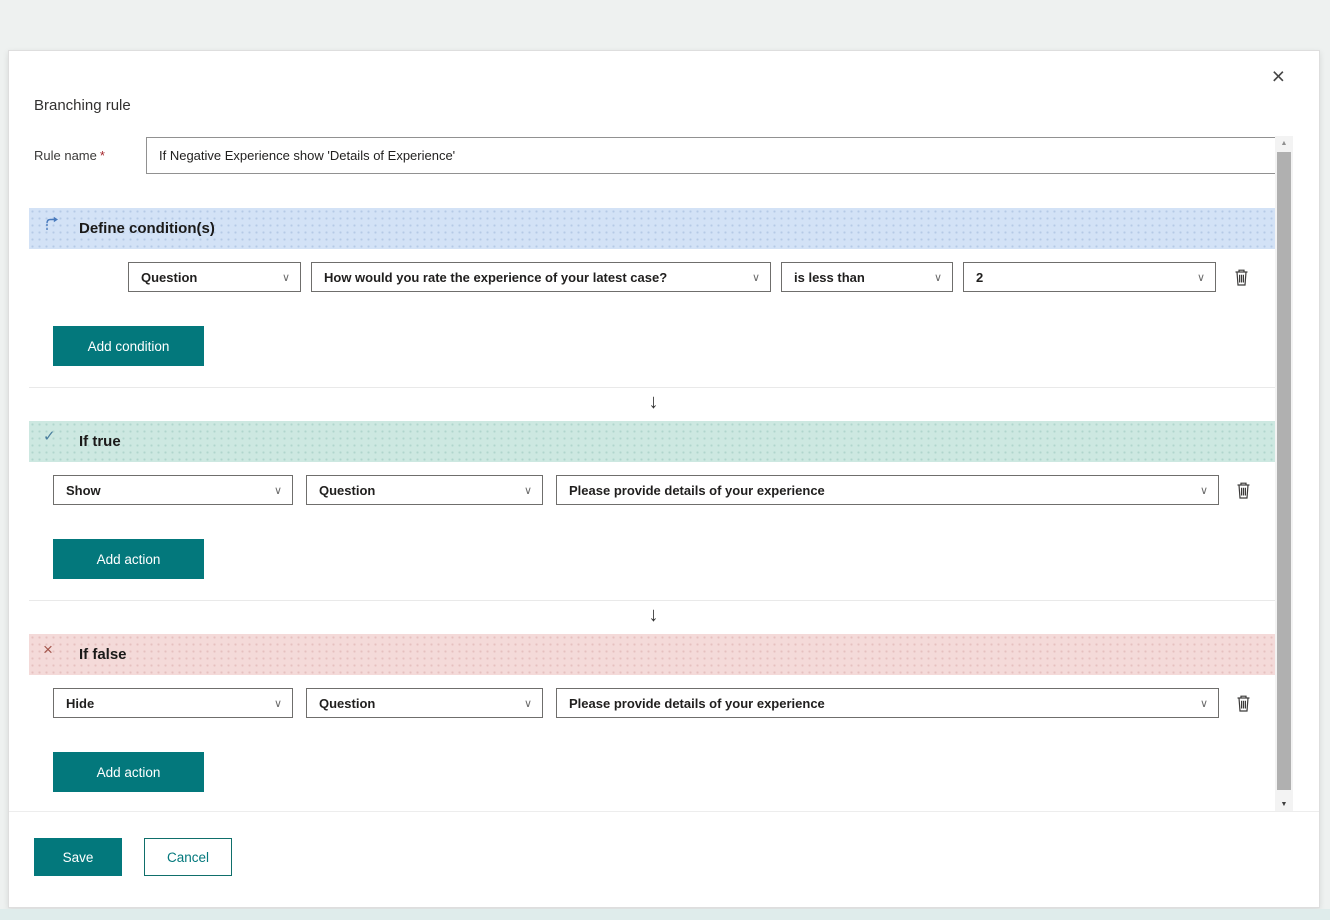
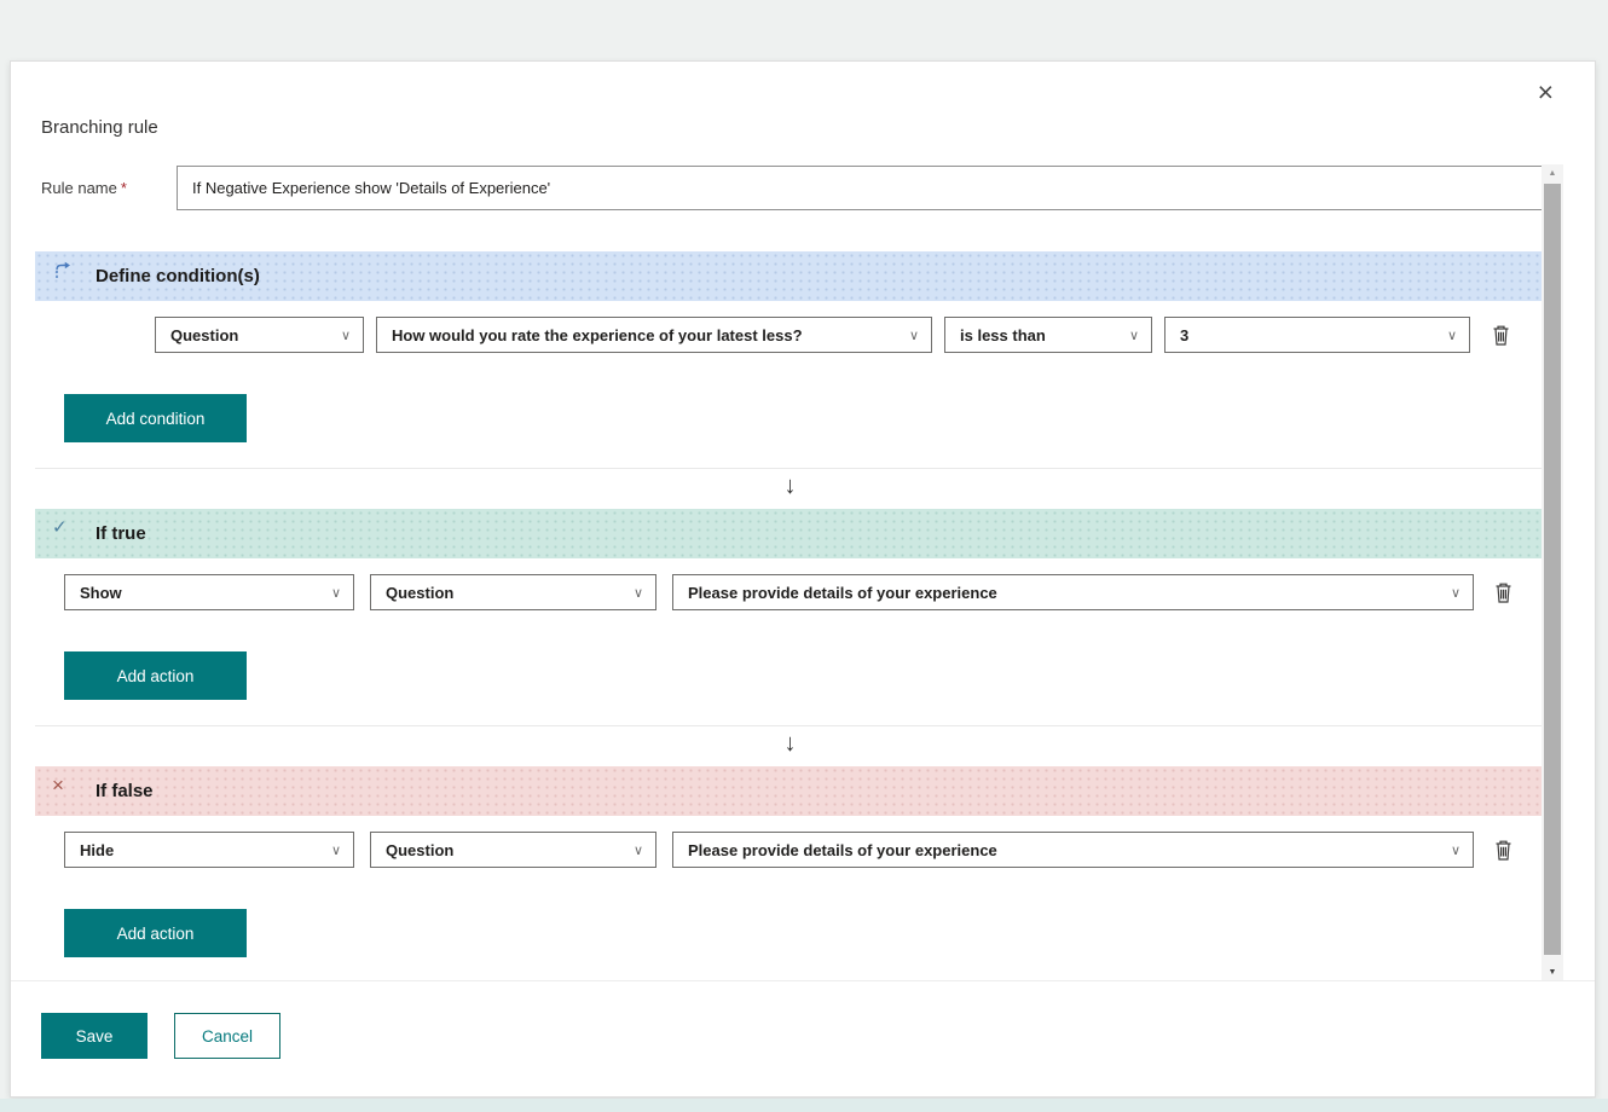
  ×
  Branching rule
  Rule name *
  If Negative Experience show 'Details of Experience'
  Define condition(s)
  Question
  ∨
- How would you rate the experience of your latest case?
+ How would you rate the experience of your latest less?
  ∨
  is less than
  ∨
- 2
+ 3
  ∨
  Add condition
  ↓
  ✓
  If true
  Show
  ∨
  Question
  ∨
  Please provide details of your experience
  ∨
  Add action
  ↓
  ×
  If false
  Hide
  ∨
  Question
  ∨
  Please provide details of your experience
  ∨
  Add action
  Save
  Cancel
